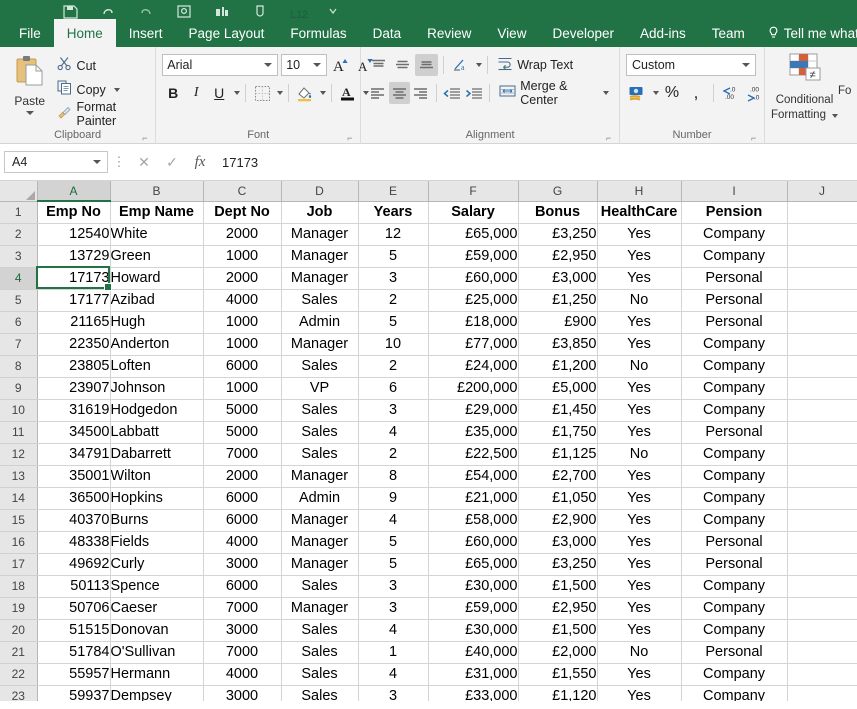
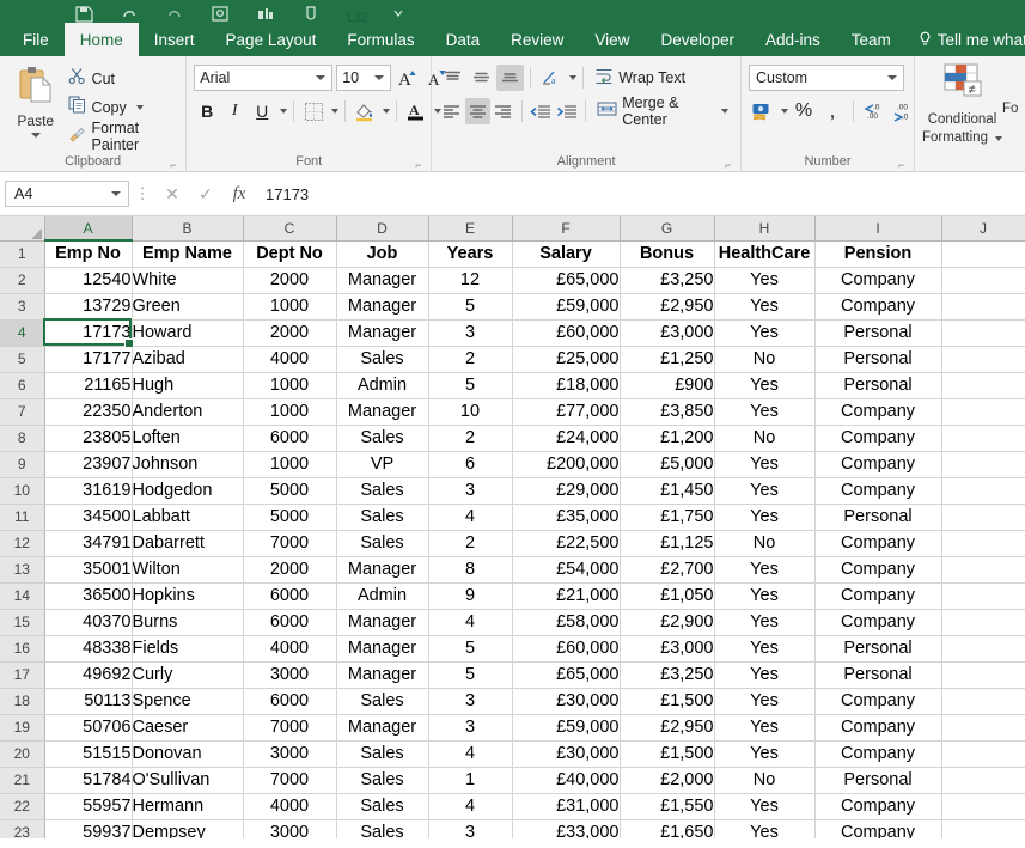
  File
  Home
  Insert
  Page Layout
  Formulas
  Data
  Review
  View
  Developer
  Add-ins
  Team
  Paste
  Cut
  Copy
  Format Painter
  Clipboard
  ⌐
  Arial
  10
  A
  A
  B
  I
  U
  A
  Font
  ⌐
  a
  Wrap Text
  Merge & Center
  Alignment
  ⌐
  Custom
  %
  ,
  Number
  ⌐
  ≠
  Conditional
  Formatting
  Fo
  A4
  ⋮
  ✕
  ✓
  fx
  17173
  	A	B	C	D	E	F	G	H	I	J
  1	Emp No	Emp Name	Dept No	Job	Years	Salary	Bonus	HealthCare	Pension
  2	12540	White	2000	Manager	12	£65,000	£3,250	Yes	Company
  3	13729	Green	1000	Manager	5	£59,000	£2,950	Yes	Company
  4		Howard	2000	Manager	3	£60,000	£3,000	Yes	Personal
  5	17177	Azibad	4000	Sales	2	£25,000	£1,250	No	Personal
  6	21165	Hugh	1000	Admin	5	£18,000	£900	Yes	Personal
  7	22350	Anderton	1000	Manager	10	£77,000	£3,850	Yes	Company
  8	23805	Loften	6000	Sales	2	£24,000	£1,200	No	Company
  9	23907	Johnson	1000	VP	6	£200,000	£5,000	Yes	Company
  10	31619	Hodgedon	5000	Sales	3	£29,000	£1,450	Yes	Company
  11	34500	Labbatt	5000	Sales	4	£35,000	£1,750	Yes	Personal
  12	34791	Dabarrett	7000	Sales	2	£22,500	£1,125	No	Company
  13	35001	Wilton	2000	Manager	8	£54,000	£2,700	Yes	Company
  14	36500	Hopkins	6000	Admin	9	£21,000	£1,050	Yes	Company
  15	40370	Burns	6000	Manager	4	£58,000	£2,900	Yes	Company
  16	48338	Fields	4000	Manager	5	£60,000	£3,000	Yes	Personal
  17	49692	Curly	3000	Manager	5	£65,000	£3,250	Yes	Personal
  18	50113	Spence	6000	Sales	3	£30,000	£1,500	Yes	Company
  19	50706	Caeser	7000	Manager	3	£59,000	£2,950	Yes	Company
  20	51515	Donovan	3000	Sales	4	£30,000	£1,500	Yes	Company
  21	51784	O'Sullivan	7000	Sales	1	£40,000	£2,000	No	Personal
  22	55957	Hermann	4000	Sales	4	£31,000	£1,550	Yes	Company
- 23	59937	Dempsey	3000	Sales	3	£33,000	£1,120	Yes	Company
+ 23	59937	Dempsey	3000	Sales	3	£33,000	£1,650	Yes	Company
